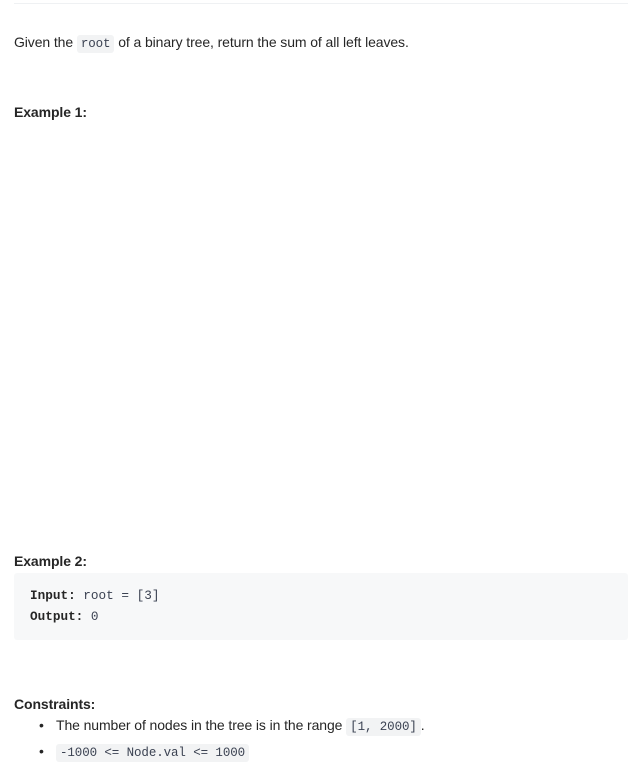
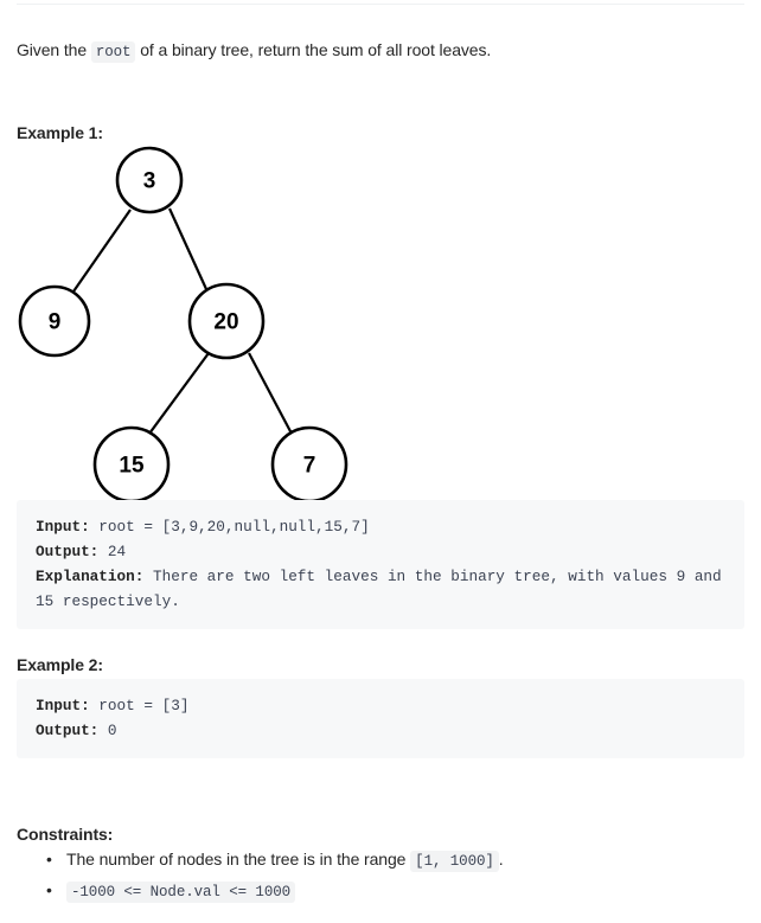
- Given the root of a binary tree, return the sum of all left leaves.
+ Given the root of a binary tree, return the sum of all root leaves.
  Example 1:
+ 3
+ 9
+ 20
+ 15
+ 7
+ Input: root = [3,9,20,null,null,15,7] Output: 24 Explanation: There are two left leaves in the binary tree, with values 9 and 15 respectively.
  Example 2:
  Input: root = [3] Output: 0
  Constraints:
- The number of nodes in the tree is in the range [1, 2000] .
+ The number of nodes in the tree is in the range [1, 1000] .
  -1000 <= Node.val <= 1000
